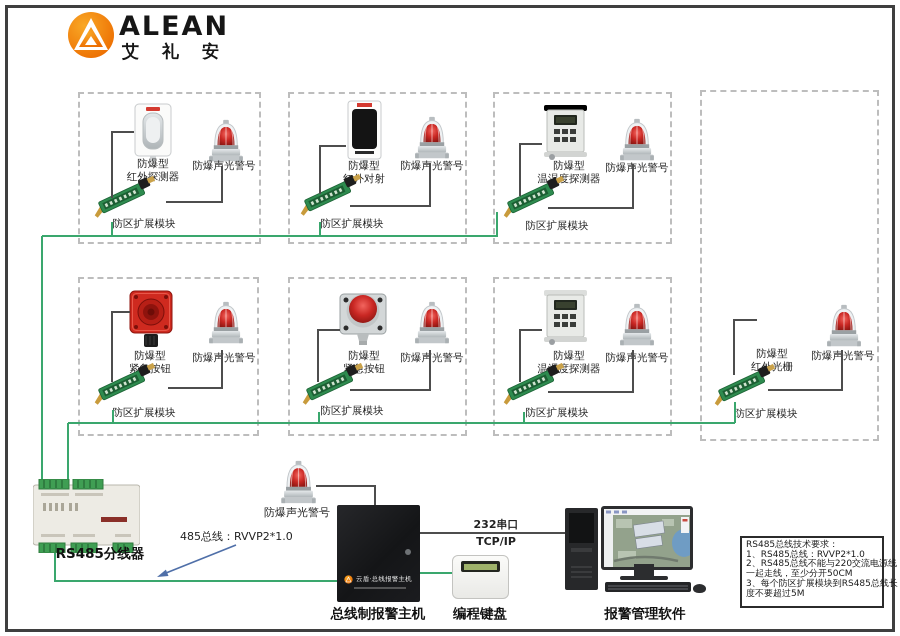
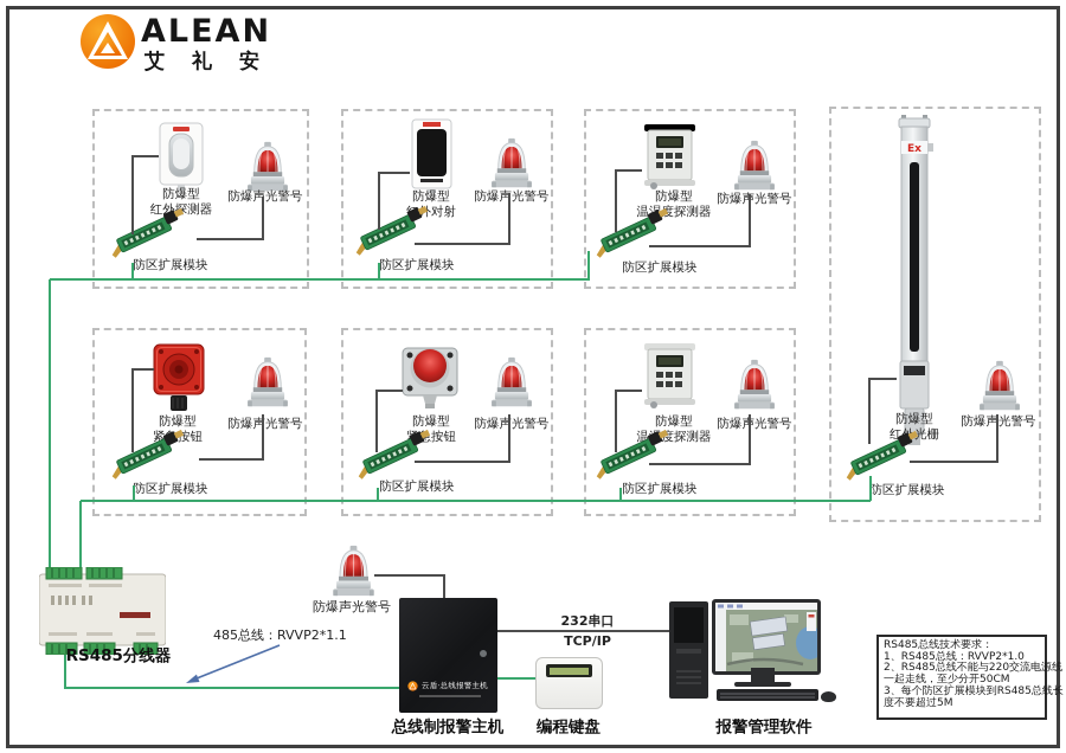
  ALEAN
  艾礼安
  防爆型
  红外测器
  防爆声光警号
  防区扩展模块
  防爆型
  防爆声光警号
  防区扩展模块
  防爆型
  温度探测器
  防爆声光警号
  防区扩展模块
+ Ex
  防爆型
  红光栅
  防爆声光警号
  防区扩展模块
  防爆型
  紧按钮
  防爆声光警号
  防区扩展模块
  防爆型
  防爆声光警号
  防区扩展模块
  防爆型
  温度探测器
  防爆声光警号
  防区扩展模块
  RS485分线器
- 485总线：RVVP2*1.0
+ 485总线：RVVP2*1.1
  防爆声光警号
  云盾·总线报警主机
  总线制报警主机
  232串口
  TCP/IP
  编程键盘
  报警管理软件
  RS485总线技术要求：
  1、RS485总线：RVVP2*1.0
  2、RS485总线不能与220交流电源线
  一起走线，至少分开50CM
  3、每个防区扩展模块到RS485总线长
  度不要超过5M
